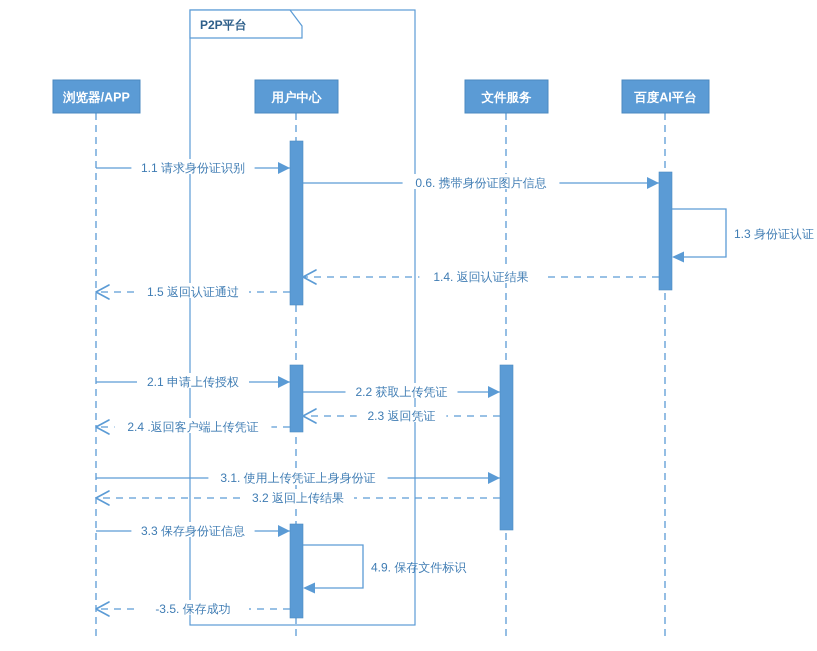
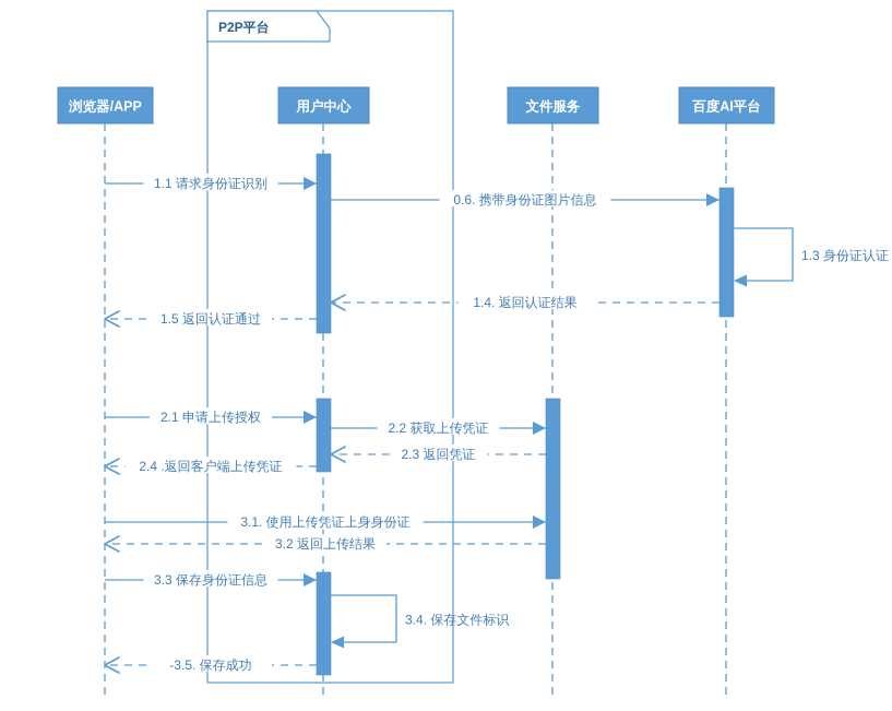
  P2P平台
  1.1 请求身份证识别
  0.6. 携带身份证图片信息
  1.3 身份证认证
  1.4. 返回认证结果
  1.5 返回认证通过
  2.1 申请上传授权
  2.2 获取上传凭证
  2.3 返回凭证
  2.4 .返回客户端上传凭证
  3.1. 使用上传凭证上身身份证
  3.2 返回上传结果
  3.3 保存身份证信息
- 4.9. 保存文件标识
+ 3.4. 保存文件标识
  -3.5. 保存成功
  浏览器/APP
  用户中心
  文件服务
  百度AI平台
